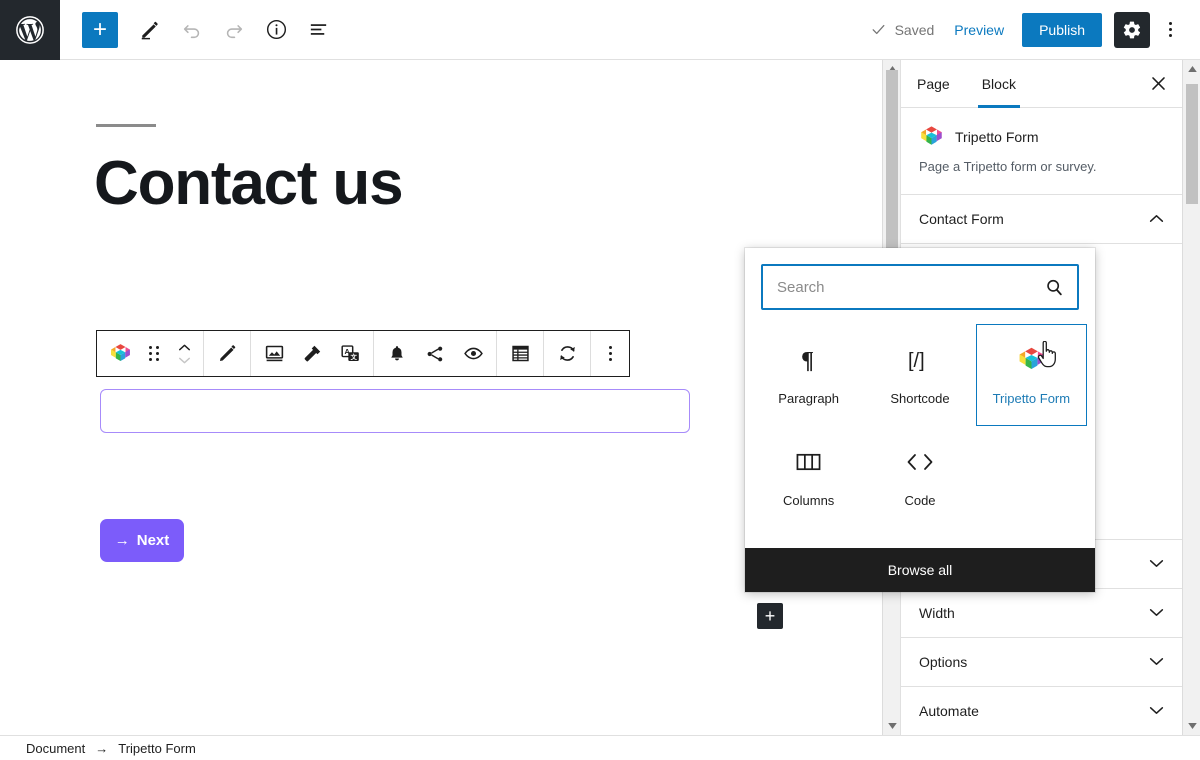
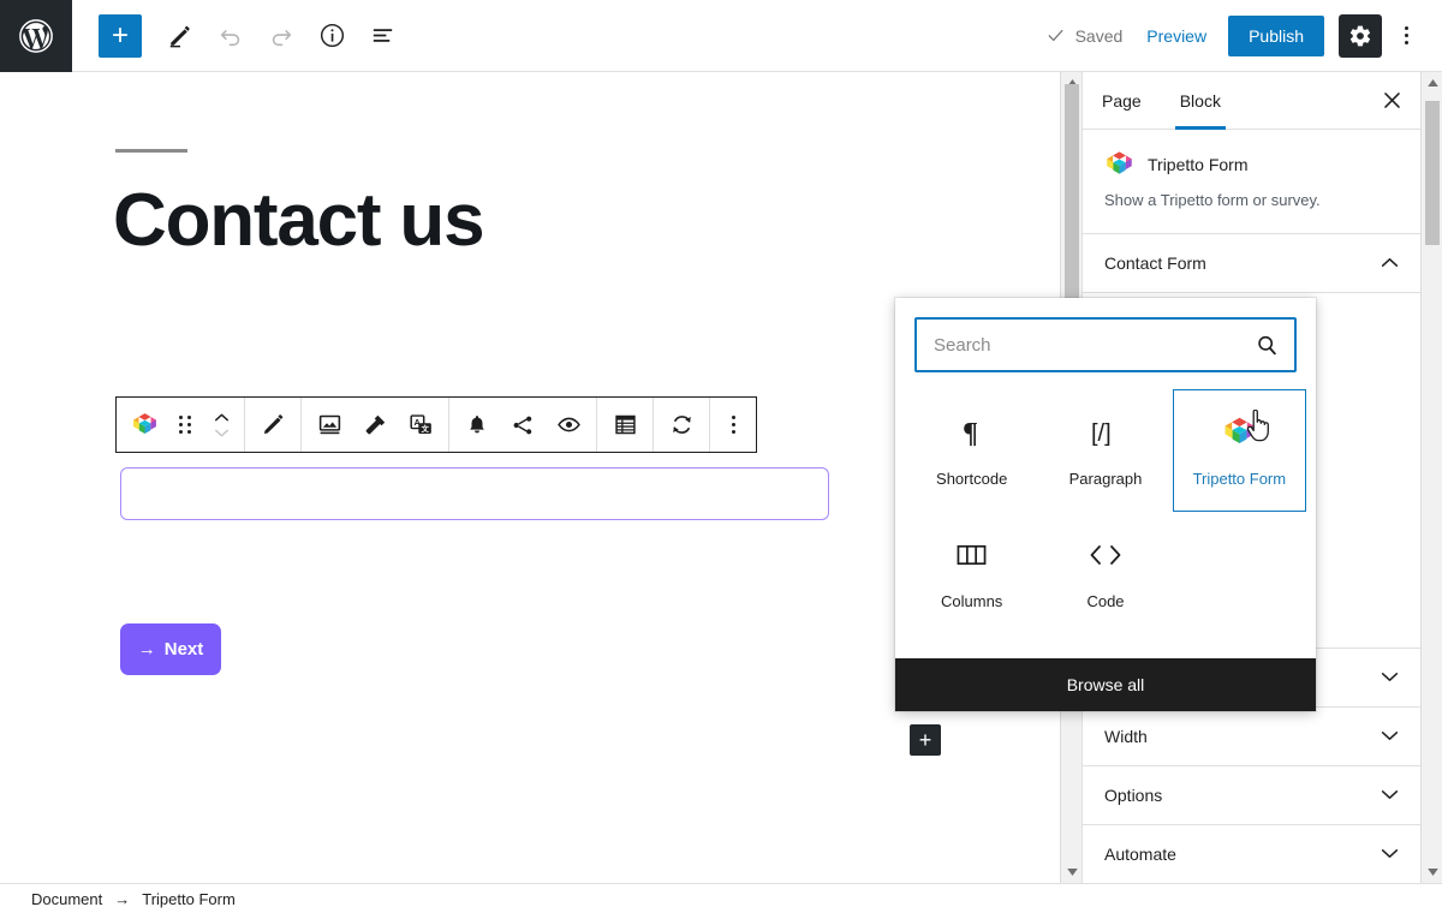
  +
  Saved
  Preview
  Publish
  Contact us
  →
  Next
  A
  Page
  Block
  Tripetto Form
- Page a Tripetto form or survey.
+ Show a Tripetto form or survey.
  Contact Form
  Width
  Options
  Automate
  Search
  ¶
- Paragraph
+ Shortcode
  [/]
- Shortcode
+ Paragraph
  Tripetto Form
  Columns
  Code
  Browse all
  +
  Document
  →
  Tripetto Form
